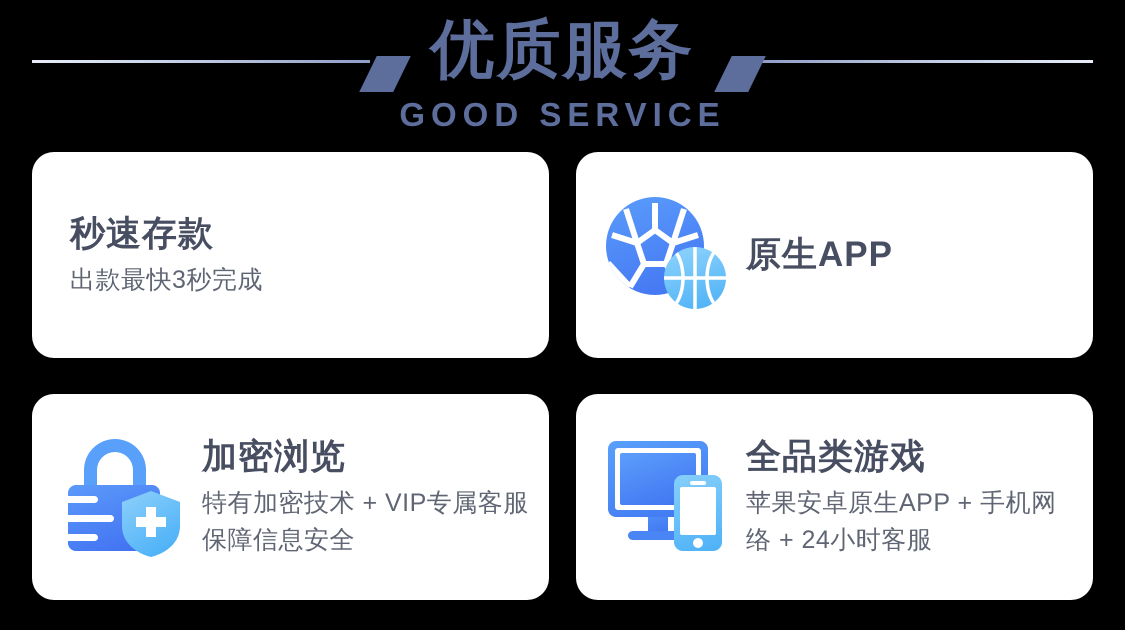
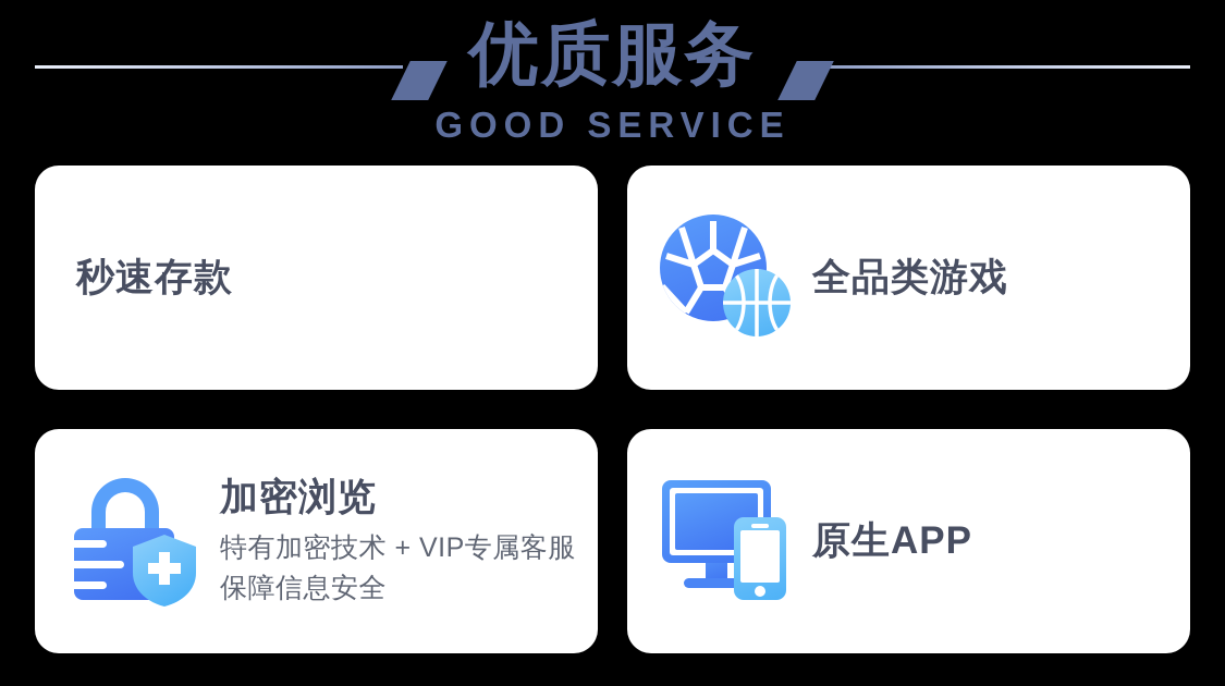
  优质服务
  GOOD SERVICE
  秒速存款
- 出款最快3秒完成
- 原生APP
+ 全品类游戏
  加密浏览
  特有加密技术 + VIP专属客服保障信息安全
- 全品类游戏
+ 原生APP
- 苹果安卓原生APP + 手机网络 + 24小时客服
